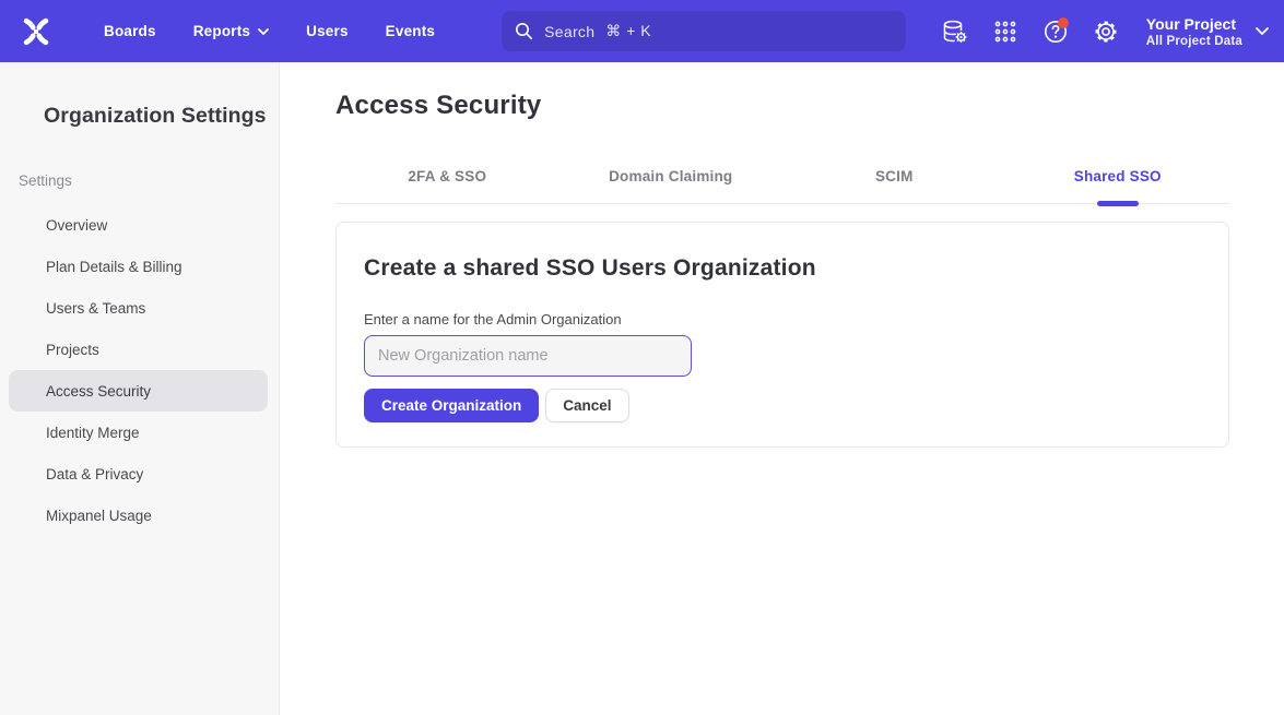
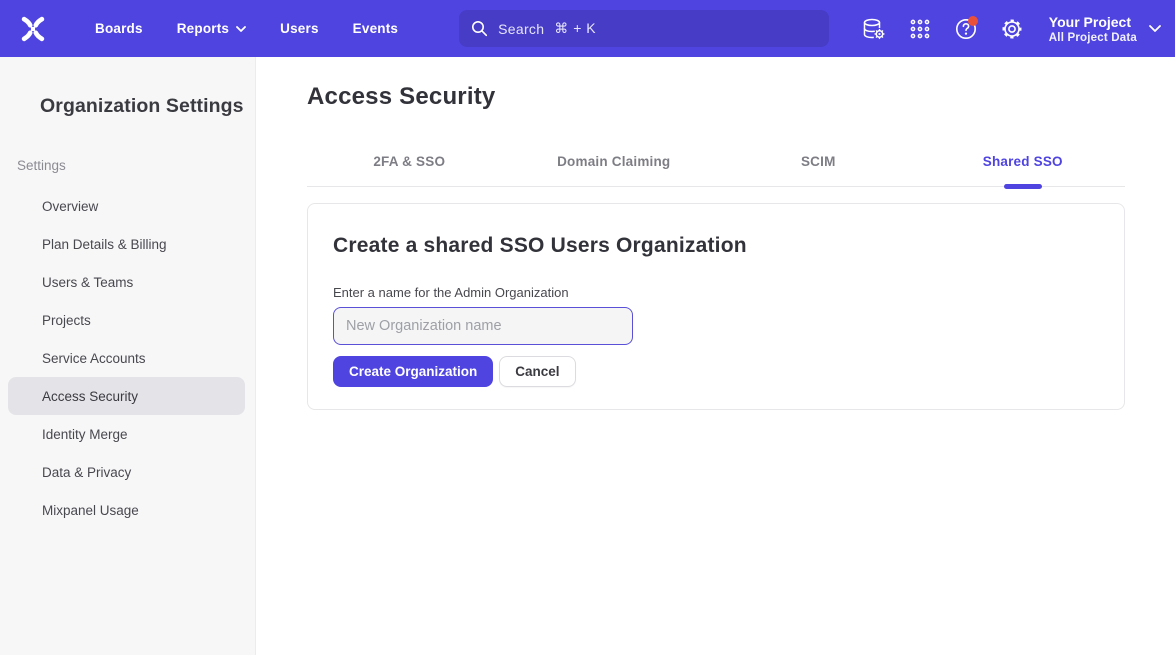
  Boards
  Reports
  Users
  Events
  Search
  ⌘ + K
  Your Project
  All Project Data
  Organization Settings
  Settings
  Overview
  Plan Details & Billing
  Users & Teams
  Projects
+ Service Accounts
  Access Security
  Identity Merge
  Data & Privacy
  Mixpanel Usage
  Access Security
  2FA & SSO
  Domain Claiming
  SCIM
  Shared SSO
  Create a shared SSO Users Organization
  Enter a name for the Admin Organization
  New Organization name
  Create Organization
  Cancel
